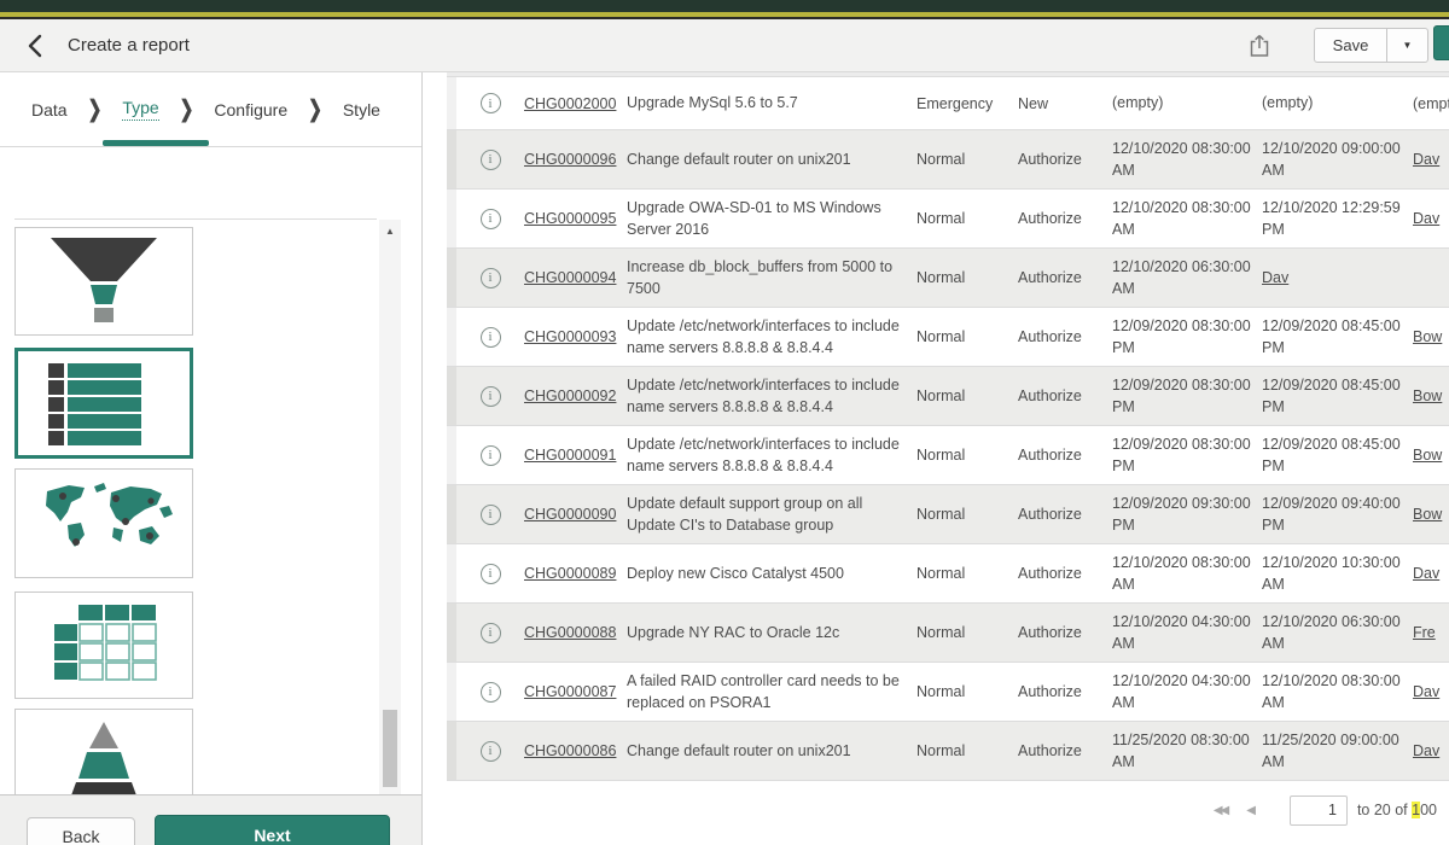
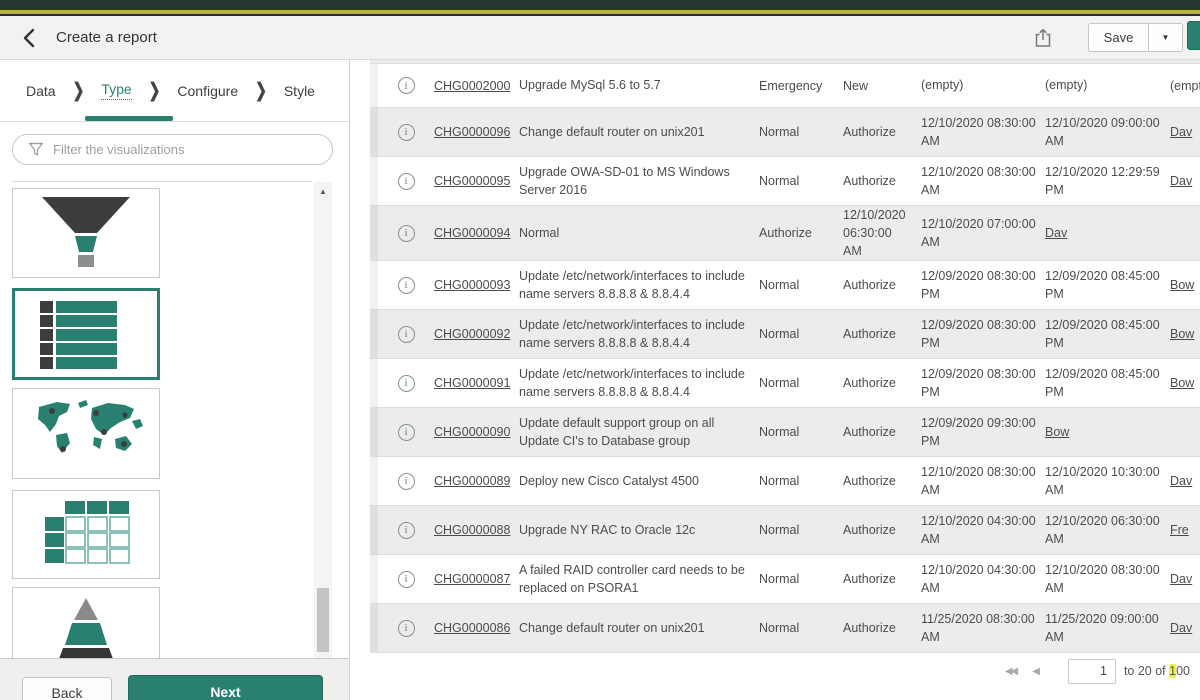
  Create a report
  Save
  ▼
  Data
  ❯
  Type
  ❯
  Configure
  ❯
  Style
+ Filter the visualizations
  ▲
  Back
  Next
  i
  CHG0002000
  Upgrade MySql 5.6 to 5.7
  Emergency
  New
  (empty)
  (empty)
  i
  CHG0000096
  Change default router on unix201
  Normal
  Authorize
  12/10/2020 08:30:00 AM
  12/10/2020 09:00:00 AM
  Dav
  i
  CHG0000095
  Upgrade OWA-SD-01 to MS Windows Server 2016
  Normal
  Authorize
  12/10/2020 08:30:00 AM
  12/10/2020 12:29:59 PM
  Dav
  i
  CHG0000094
- Increase db_block_buffers from 5000 to 7500
  Normal
  Authorize
  12/10/2020 06:30:00 AM
+ 12/10/2020 07:00:00 AM
  Dav
  i
  CHG0000093
  Update /etc/network/interfaces to include name servers 8.8.8.8 & 8.8.4.4
  Normal
  Authorize
  12/09/2020 08:30:00 PM
  12/09/2020 08:45:00 PM
  Bow
  i
  CHG0000092
  Update /etc/network/interfaces to include name servers 8.8.8.8 & 8.8.4.4
  Normal
  Authorize
  12/09/2020 08:30:00 PM
  12/09/2020 08:45:00 PM
  Bow
  i
  CHG0000091
  Update /etc/network/interfaces to include name servers 8.8.8.8 & 8.8.4.4
  Normal
  Authorize
  12/09/2020 08:30:00 PM
  12/09/2020 08:45:00 PM
  Bow
  i
  CHG0000090
  Update default support group on all Update CI's to Database group
  Normal
  Authorize
  12/09/2020 09:30:00 PM
- 12/09/2020 09:40:00 PM
  Bow
  i
  CHG0000089
  Deploy new Cisco Catalyst 4500
  Normal
  Authorize
  12/10/2020 08:30:00 AM
  12/10/2020 10:30:00 AM
  Dav
  i
  CHG0000088
  Upgrade NY RAC to Oracle 12c
  Normal
  Authorize
  12/10/2020 04:30:00 AM
  12/10/2020 06:30:00 AM
  Fre
  i
  CHG0000087
  A failed RAID controller card needs to be replaced on PSORA1
  Normal
  Authorize
  12/10/2020 04:30:00 AM
  12/10/2020 08:30:00 AM
  Dav
  i
  CHG0000086
  Change default router on unix201
  Normal
  Authorize
  11/25/2020 08:30:00 AM
  11/25/2020 09:00:00 AM
  Dav
  ◀◀
  ◀
  1
  to 20 of 100
